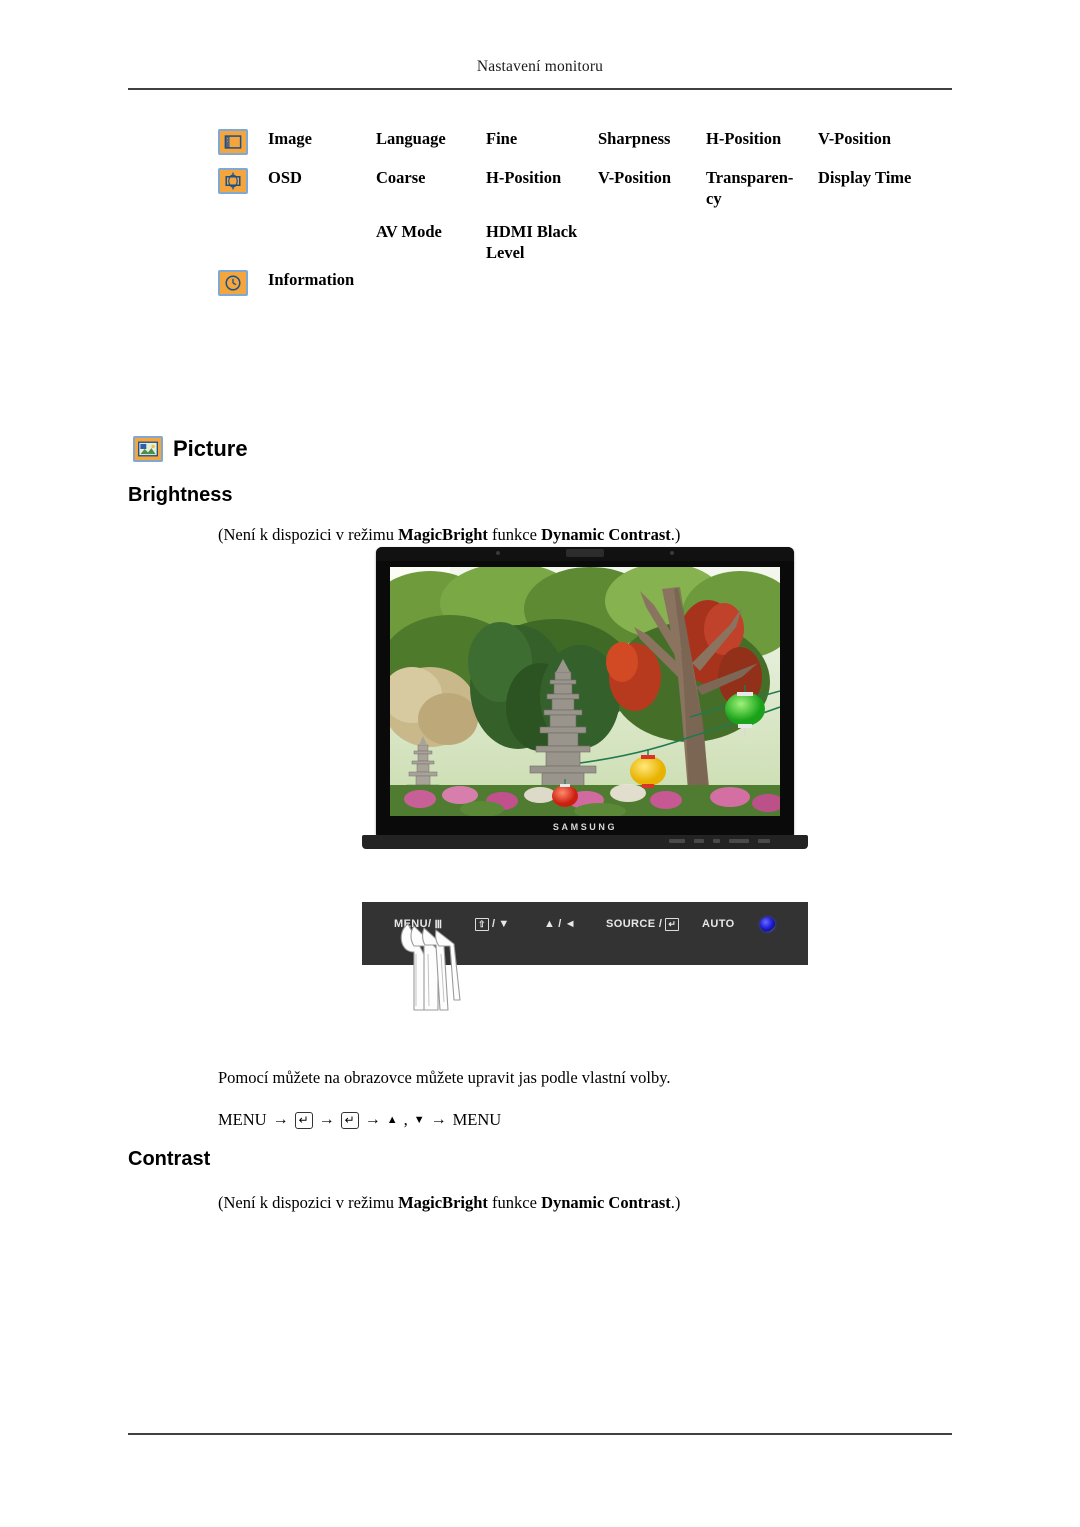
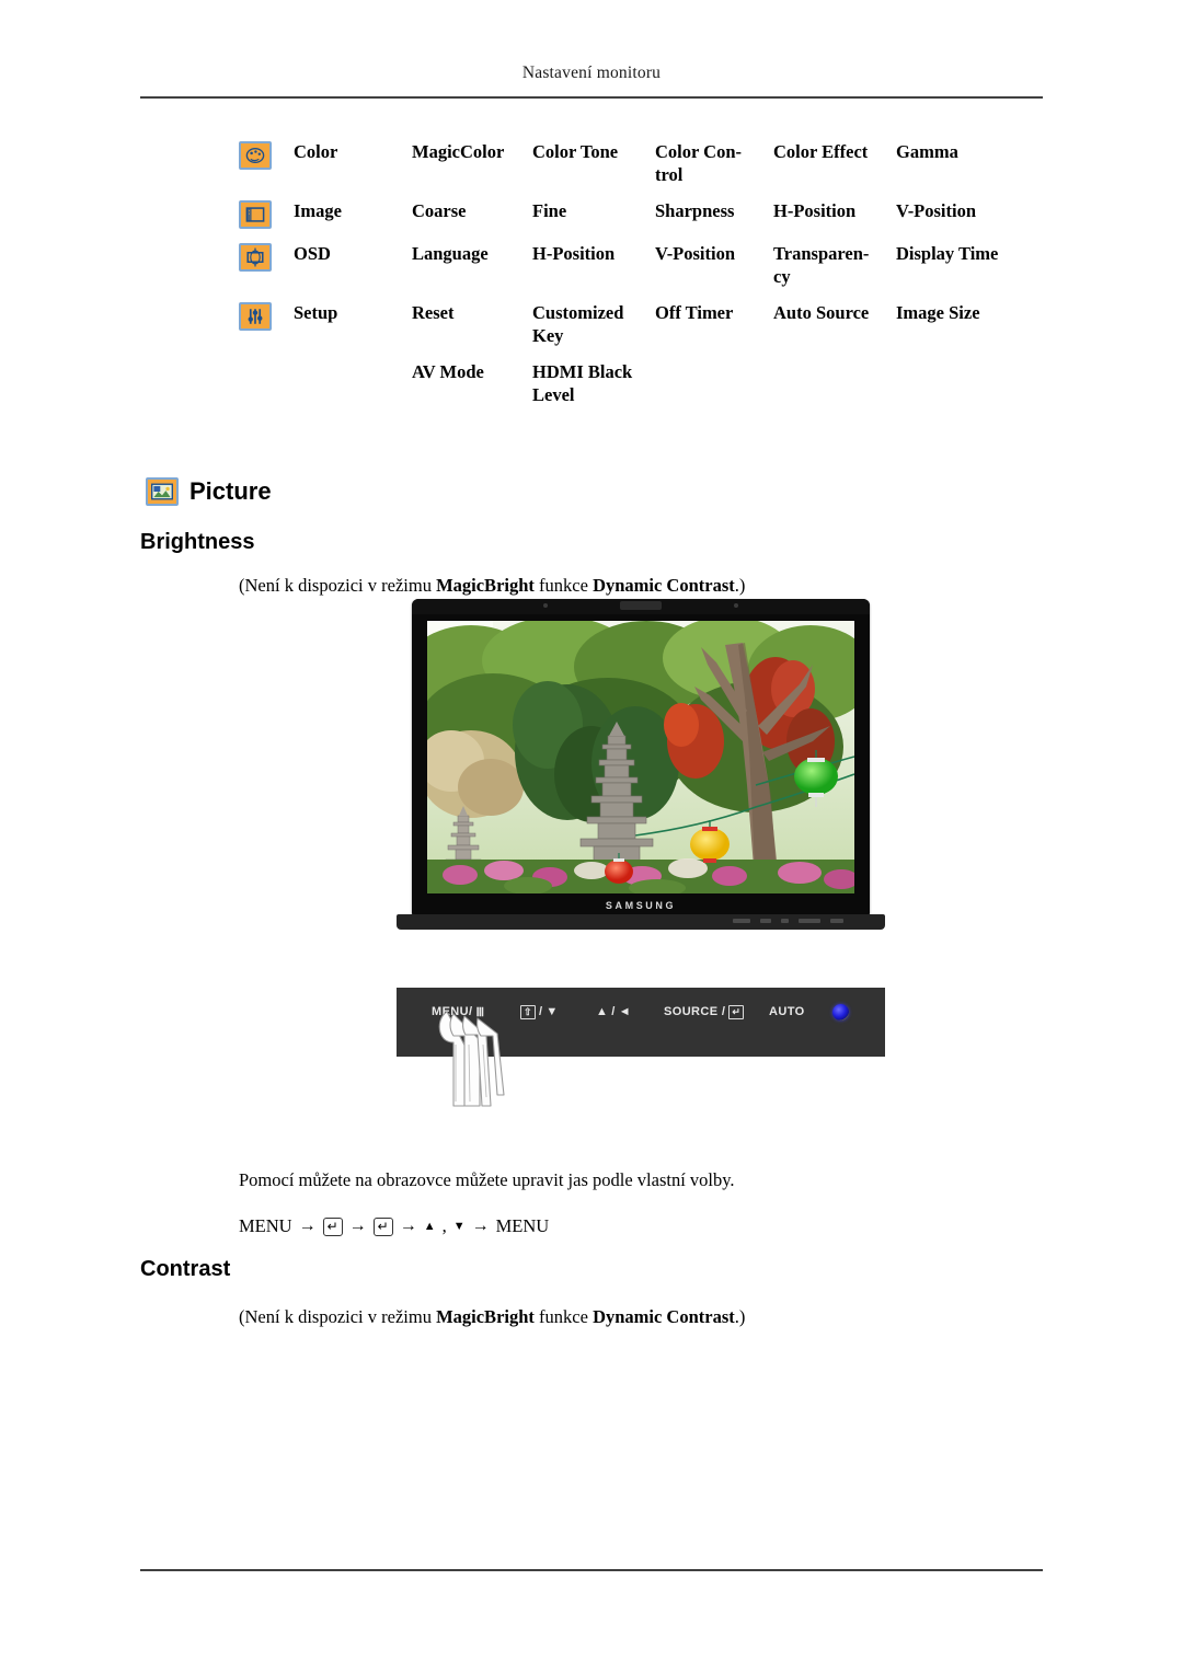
  Nastavení monitoru
+ Color
+ MagicColor
+ Color Tone
+ Color Con-
+ trol
+ Color Effect
+ Gamma
  Image
- Language
+ Coarse
  Fine
  Sharpness
  H-Position
  V-Position
  OSD
- Coarse
+ Language
  H-Position
  V-Position
  Transparen-
  cy
  Display Time
+ Setup
+ Reset
+ Customized
+ Key
+ Off Timer
+ Auto Source
+ Image Size
  AV Mode
  HDMI Black
  Level
- Information
  Picture
  Brightness
  (Není k dispozici v režimu MagicBright funkce Dynamic Contrast.)
  SAMSUNG
  MNU/
  Ⅲ
  ⇧
  /
  ▼
  ▲
  /
  ◄
  SOURCE /
  ↵
  AUTO
  Pomocí můžete na obrazovce můžete upravit jas podle vlastní volby.
  MENU
  →
  ↵
  →
  ↵
  →
  ▲
  ,
  ▼
  →
  MENU
  Contrast
  (Není k dispozici v režimu MagicBright funkce Dynamic Contrast.)
